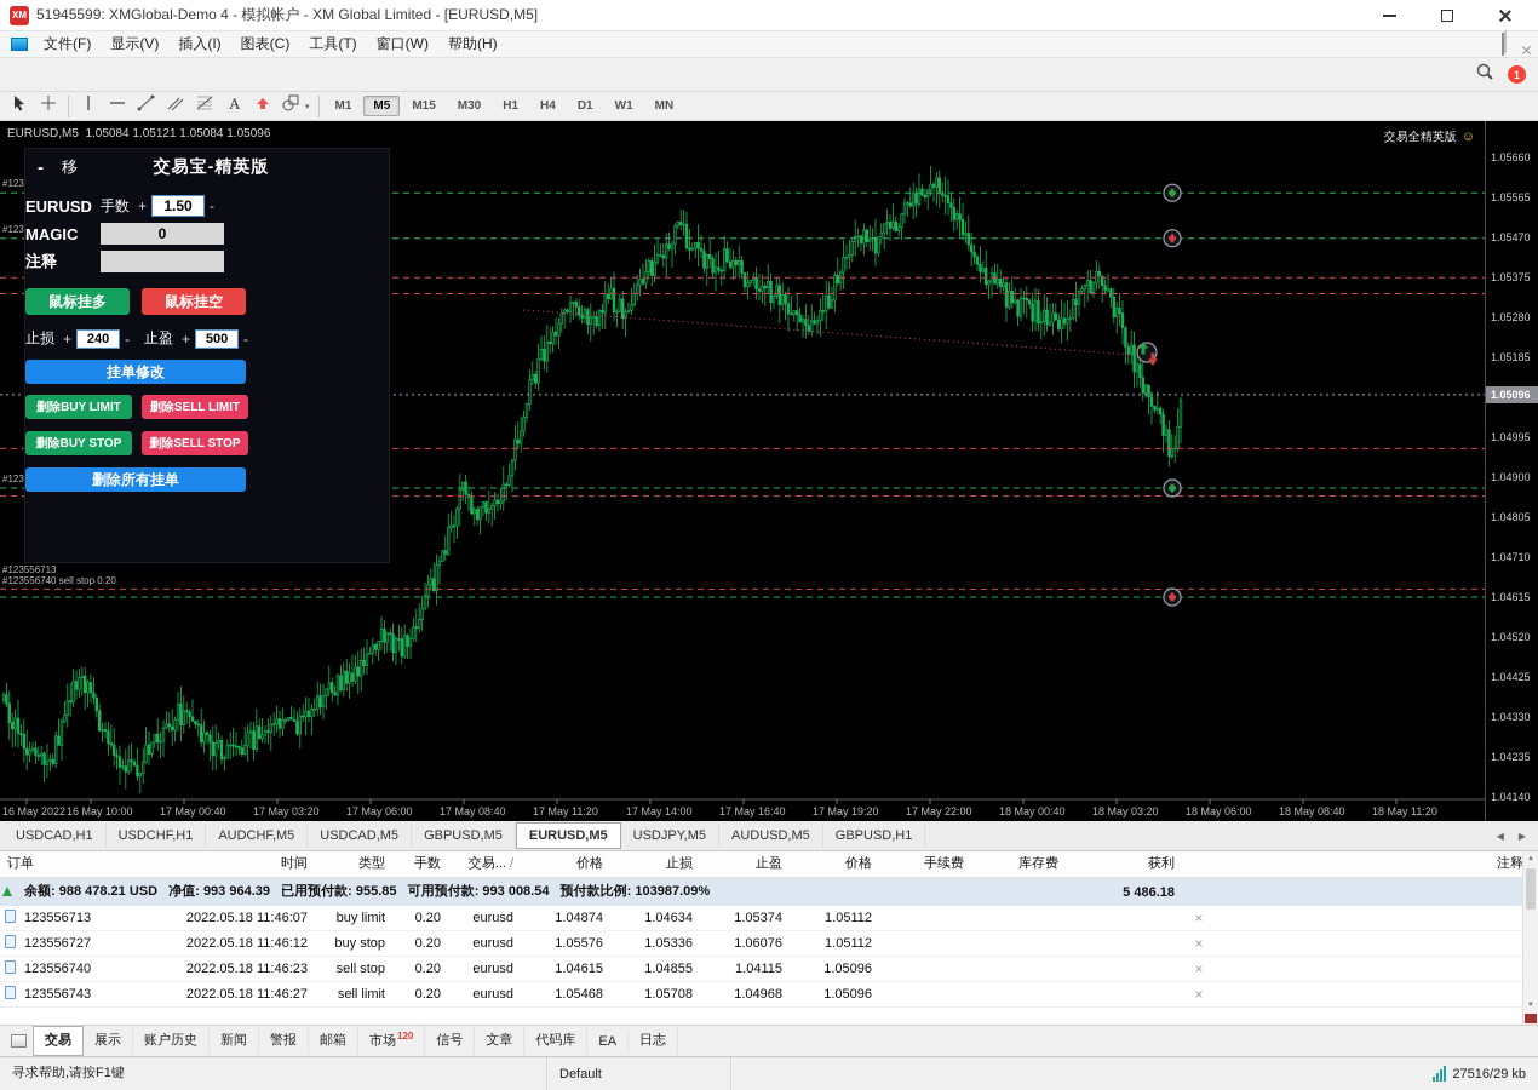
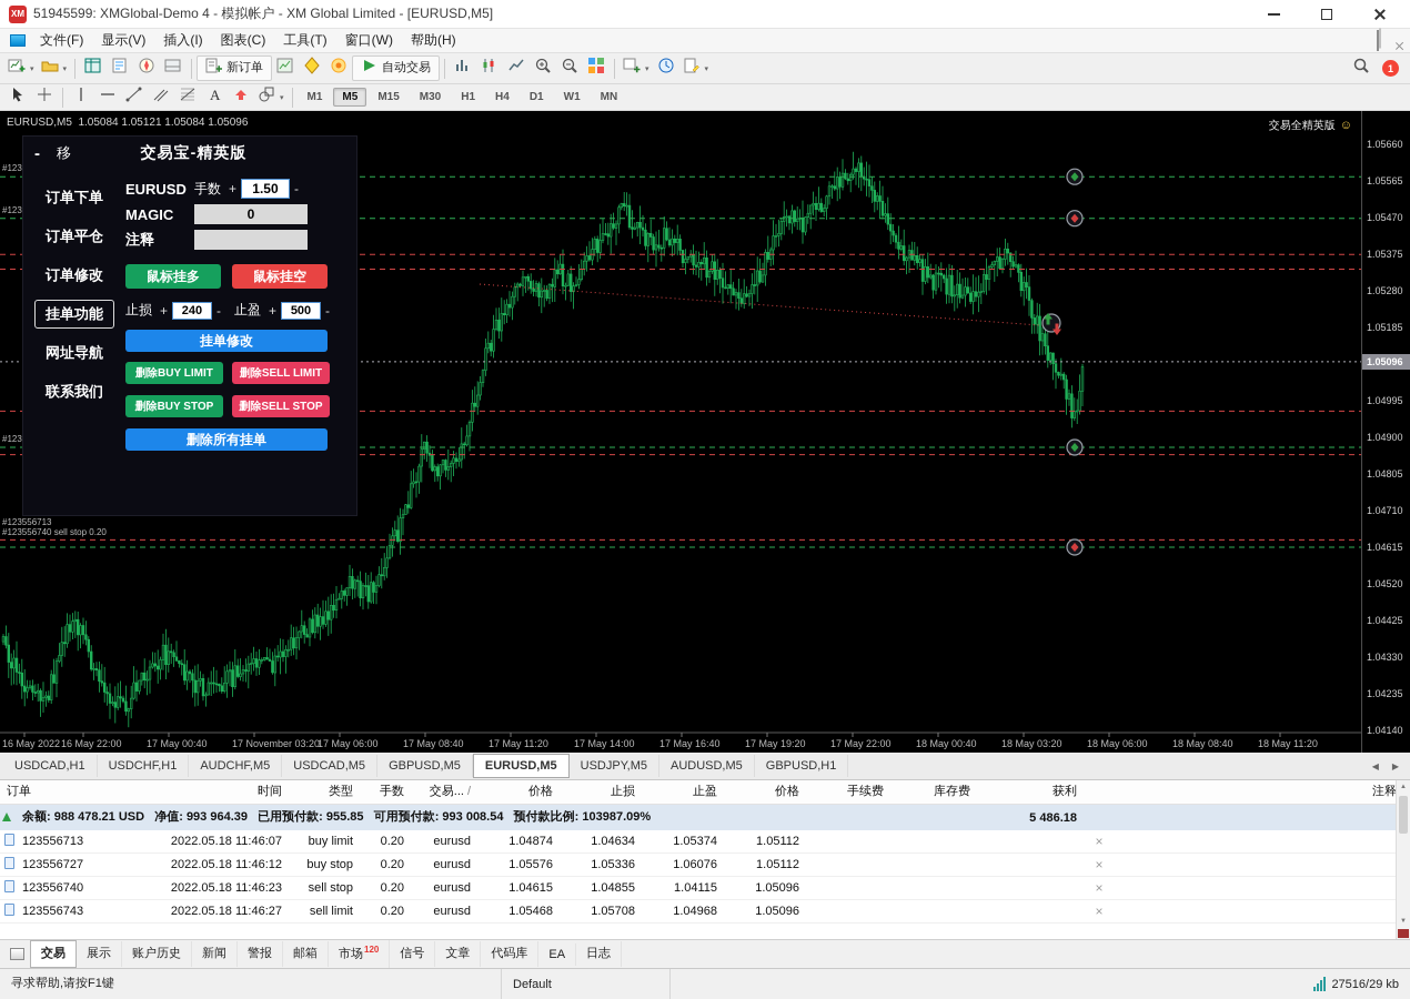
  XM
  51945599: XMGlobal-Demo 4 - 模拟帐户 - XM Global Limited - [EURUSD,M5]
  文件(F)
  显示(V)
  插入(I)
  图表(C)
  工具(T)
  窗口(W)
  帮助(H)
+ 新订单
+ 自动交易
  1
  A
  M1
  M5
  M15
  M30
  H1
  H4
  D1
  W1
  MN
  16 May 2022
- 16 May 10:00
+ 16 May 22:00
  17 May 00:40
- 17 May 03:20
+ 17 November 03:20
  17 May 06:00
  17 May 08:40
  17 May 11:20
  17 May 14:00
  17 May 16:40
  17 May 19:20
  17 May 22:00
  18 May 00:40
  18 May 03:20
  18 May 06:00
  18 May 08:40
  18 May 11:20
  EURUSD,M5 1.05084 1.05121 1.05084 1.05096
  交易全精英版
  ☺
  #123556713
  #123556740 sell stop 0.20
  1.05660
  1.05565
  1.05470
  1.05375
  1.05280
  1.05185
  1.04995
  1.04900
  1.04805
  1.04710
  1.04615
  1.04520
  1.04425
  1.04330
  1.04235
  1.04140
  1.05096
  -
  移
  交易宝-精英版
+ 订单下单
+ 订单平仓
+ 订单修改
+ 挂单功能
+ 网址导航
+ 联系我们
  EURUSD
  手数
  +
  1.50
  -
  MAGIC
  0
  注释
  鼠标挂多
  鼠标挂空
  止损
  +
  240
  -
  止盈
  +
  500
  -
  挂单修改
  删除BUY LIMIT
  删除SELL LIMIT
  删除BUY STOP
  删除SELL STOP
  删除所有挂单
  USDCAD,H1
  USDCHF,H1
  AUDCHF,M5
  USDCAD,M5
  GBPUSD,M5
  EURUSD,M5
  USDJPY,M5
  AUDUSD,M5
  GBPUSD,H1
  ◀
  ▶
  订单
  时间
  类型
  手数
  交易... /
  价格
  止损
  止盈
  价格
  手续费
  库存费
  获利
  注释
  余额: 988 478.21 USD 净值: 993 964.39 已用预付款: 955.85 可用预付款: 993 008.54 预付款比例: 103987.09%
  5 486.18
  123556713
  2022.05.18 11:46:07
  buy limit
  0.20
  eurusd
  1.04874
  1.04634
  1.05374
  1.05112
  ×
  123556727
  2022.05.18 11:46:12
  buy stop
  0.20
  eurusd
  1.05576
  1.05336
  1.06076
  1.05112
  ×
  123556740
  2022.05.18 11:46:23
  sell stop
  0.20
  eurusd
  1.04615
  1.04855
  1.04115
  1.05096
  ×
  123556743
  2022.05.18 11:46:27
  sell limit
  0.20
  eurusd
  1.05468
  1.05708
  1.04968
  1.05096
  ×
  交易
  展示
  账户历史
  新闻
  警报
  邮箱
  市场120
  信号
  文章
  代码库
  EA
  日志
  寻求帮助,请按F1键
  Default
  27516/29 kb
